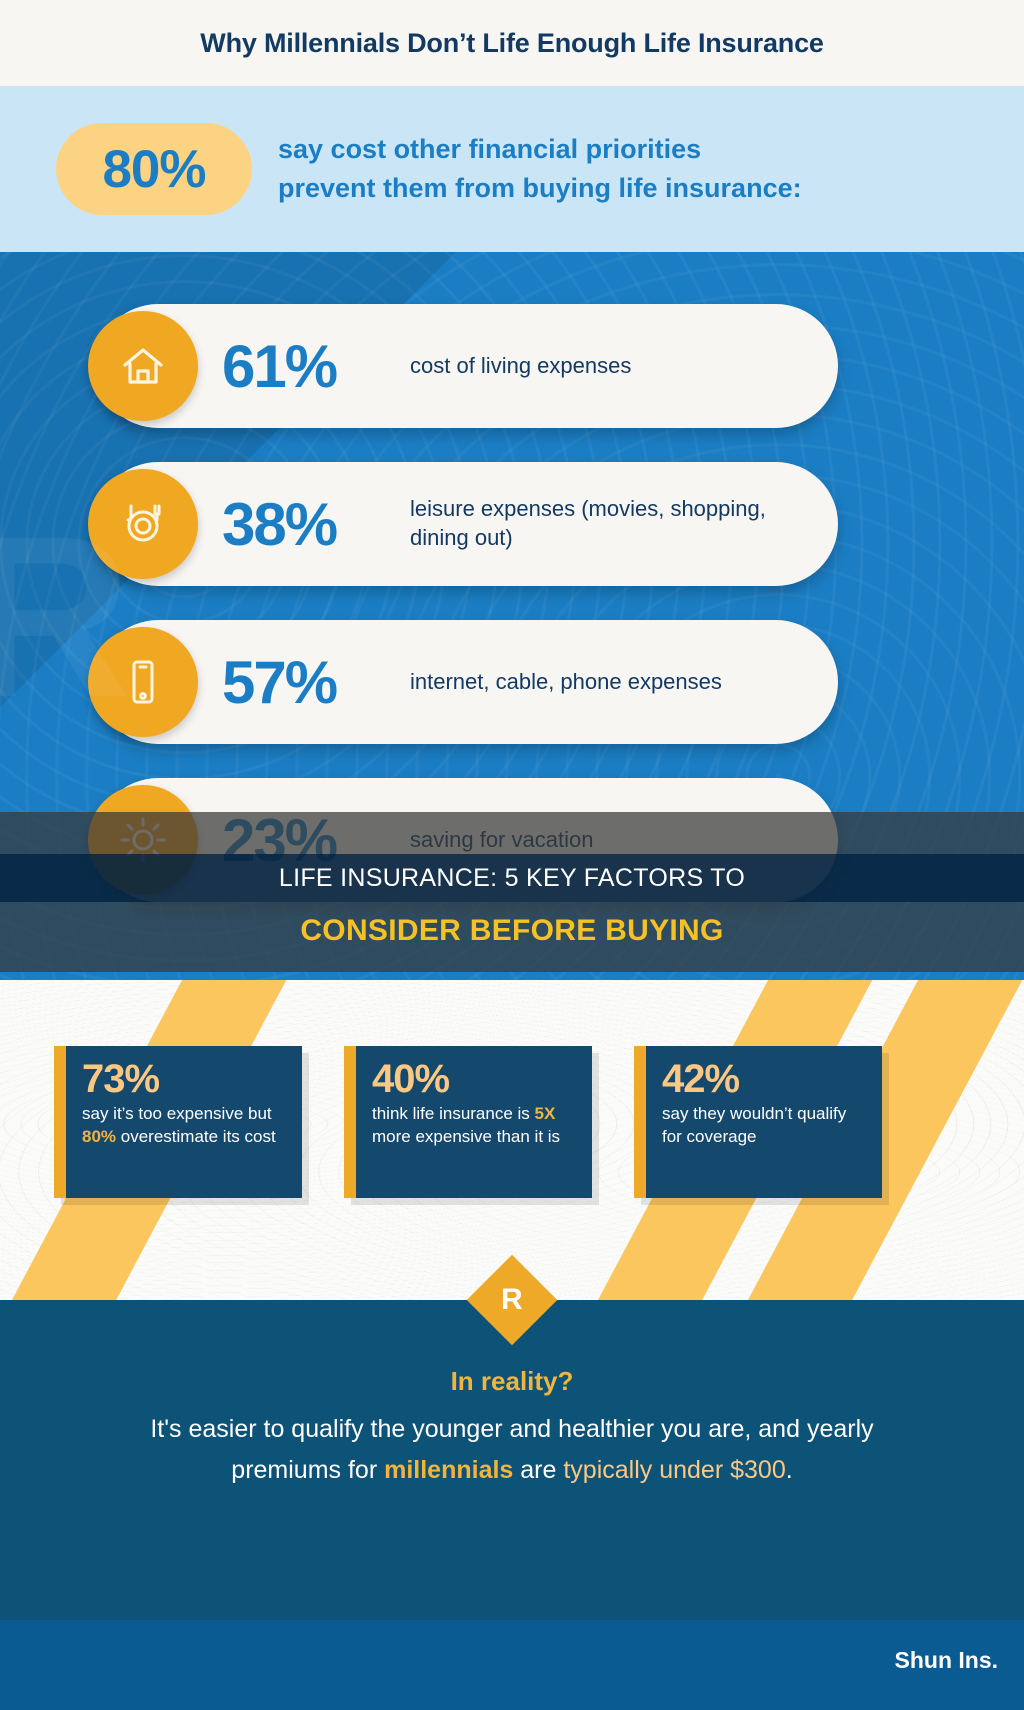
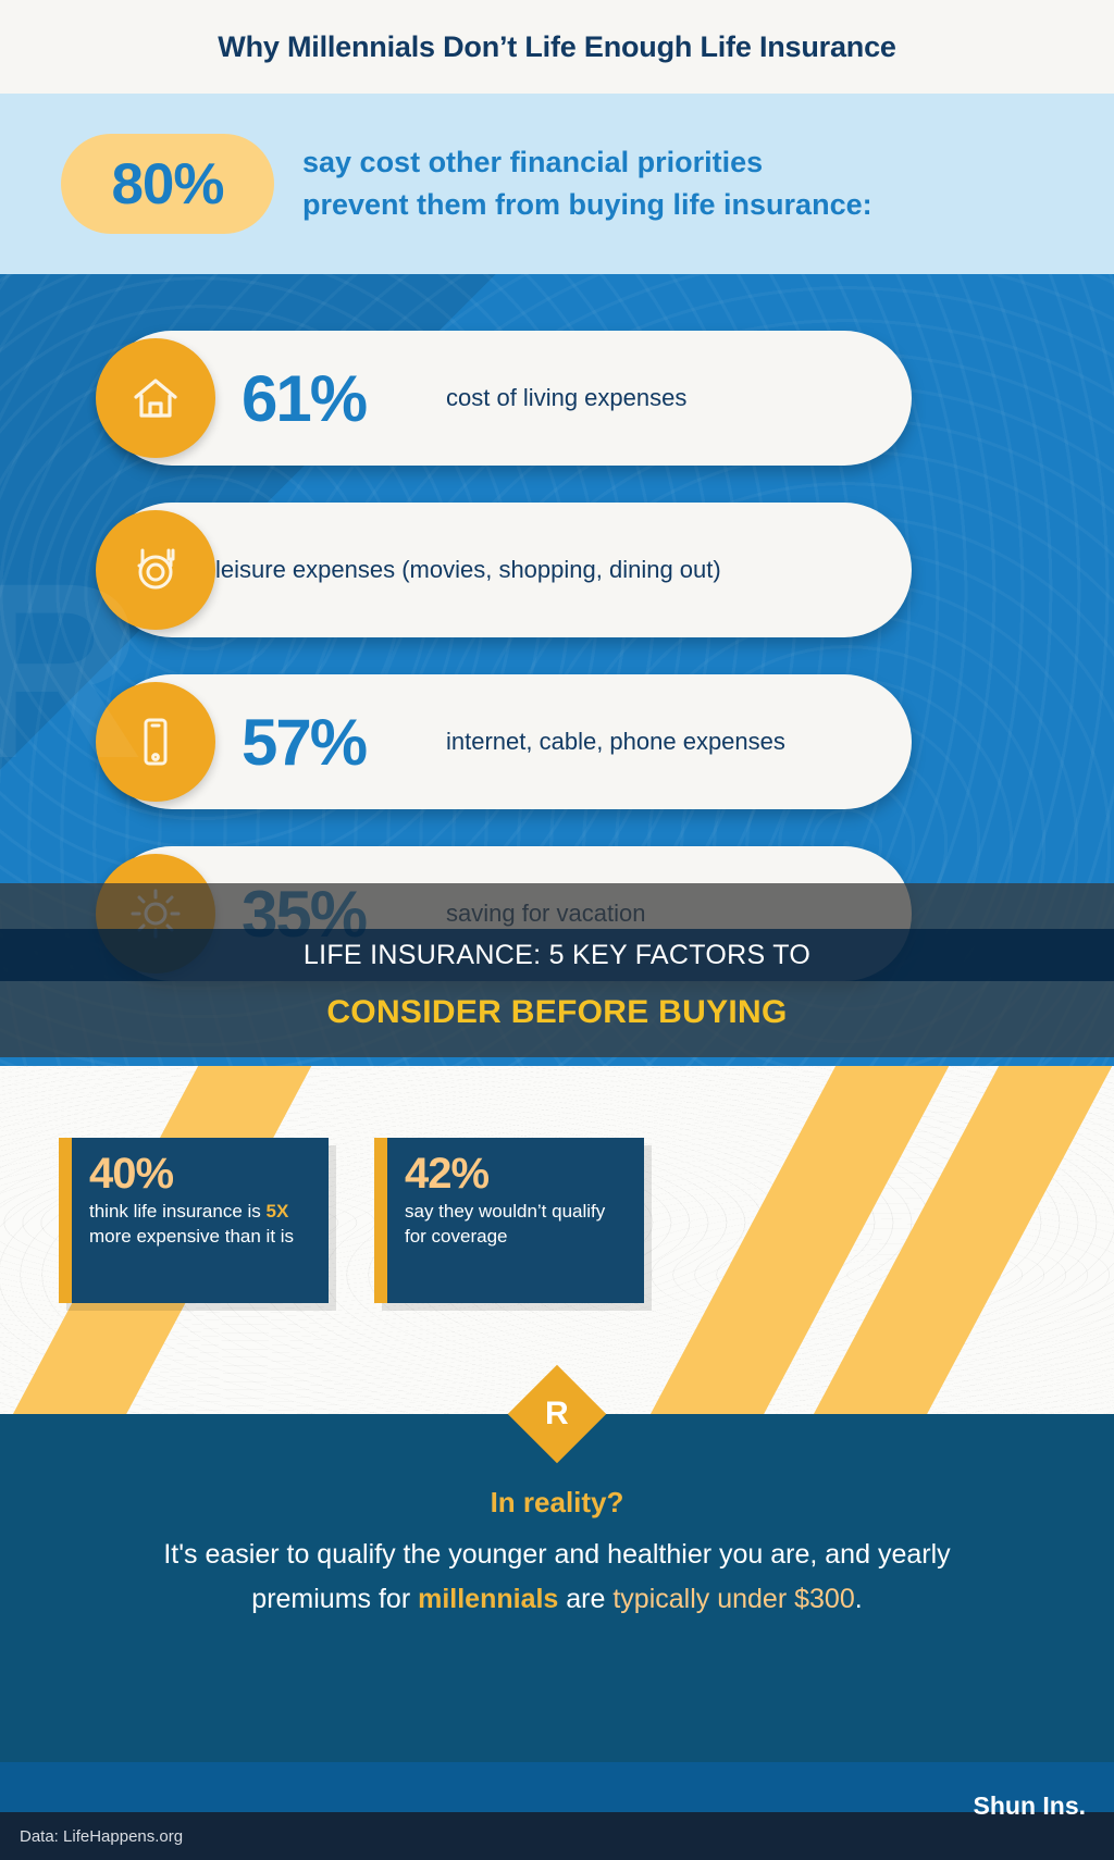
  Why Millennials Don’t Life Enough Life Insurance
  80%
  say cost other financial priorities
  prevent them from buying life insurance:
  61%
  cost of living expenses
- 38%
  leisure expenses (movies, shopping, dining out)
  57%
  internet, cable, phone expenses
- 23%
+ 35%
  saving for vacation
  LIFE INSURANCE: 5 KEY FACTORS TO
  CONSIDER BEFORE BUYING
- 73%
- say it’s too expensive but 80% overestimate its cost
  40%
  think life insurance is 5X more expensive than it is
  42%
  say they wouldn’t qualify for coverage
  In reality?
  It's easier to qualify the younger and healthier you are, and yearly premiums for millennials are typically under $300.
  Shun Ins.
+ Data: LifeHappens.org
